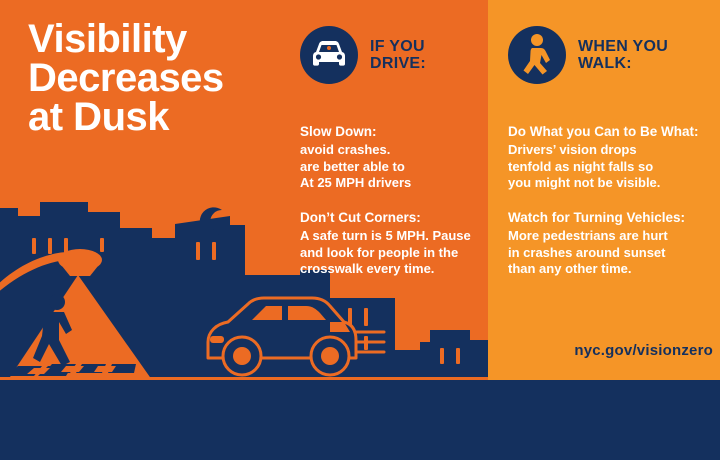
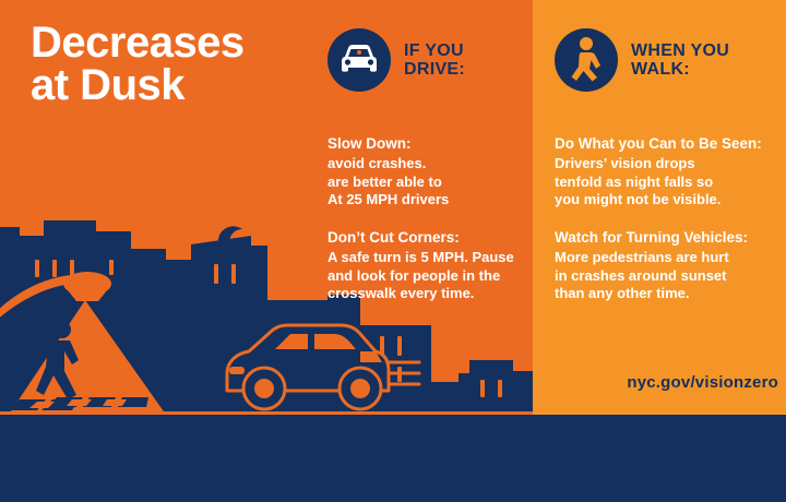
- Visibility
  Decreases
  at Dusk
  IF YOU
  DRIVE:
  Slow Down:
  avoid crashes.
  are better able to
  At 25 MPH drivers
  Don’t Cut Corners:
  A safe turn is 5 MPH. Pause
  and look for people in the
  crosswalk every time.
  WHEN YOU
  WALK:
- Do What you Can to Be What:
+ Do What you Can to Be Seen:
  Drivers’ vision drops
  tenfold as night falls so
  you might not be visible.
  Watch for Turning Vehicles:
  More pedestrians are hurt
  in crashes around sunset
  than any other time.
  nyc.gov/visionzero
